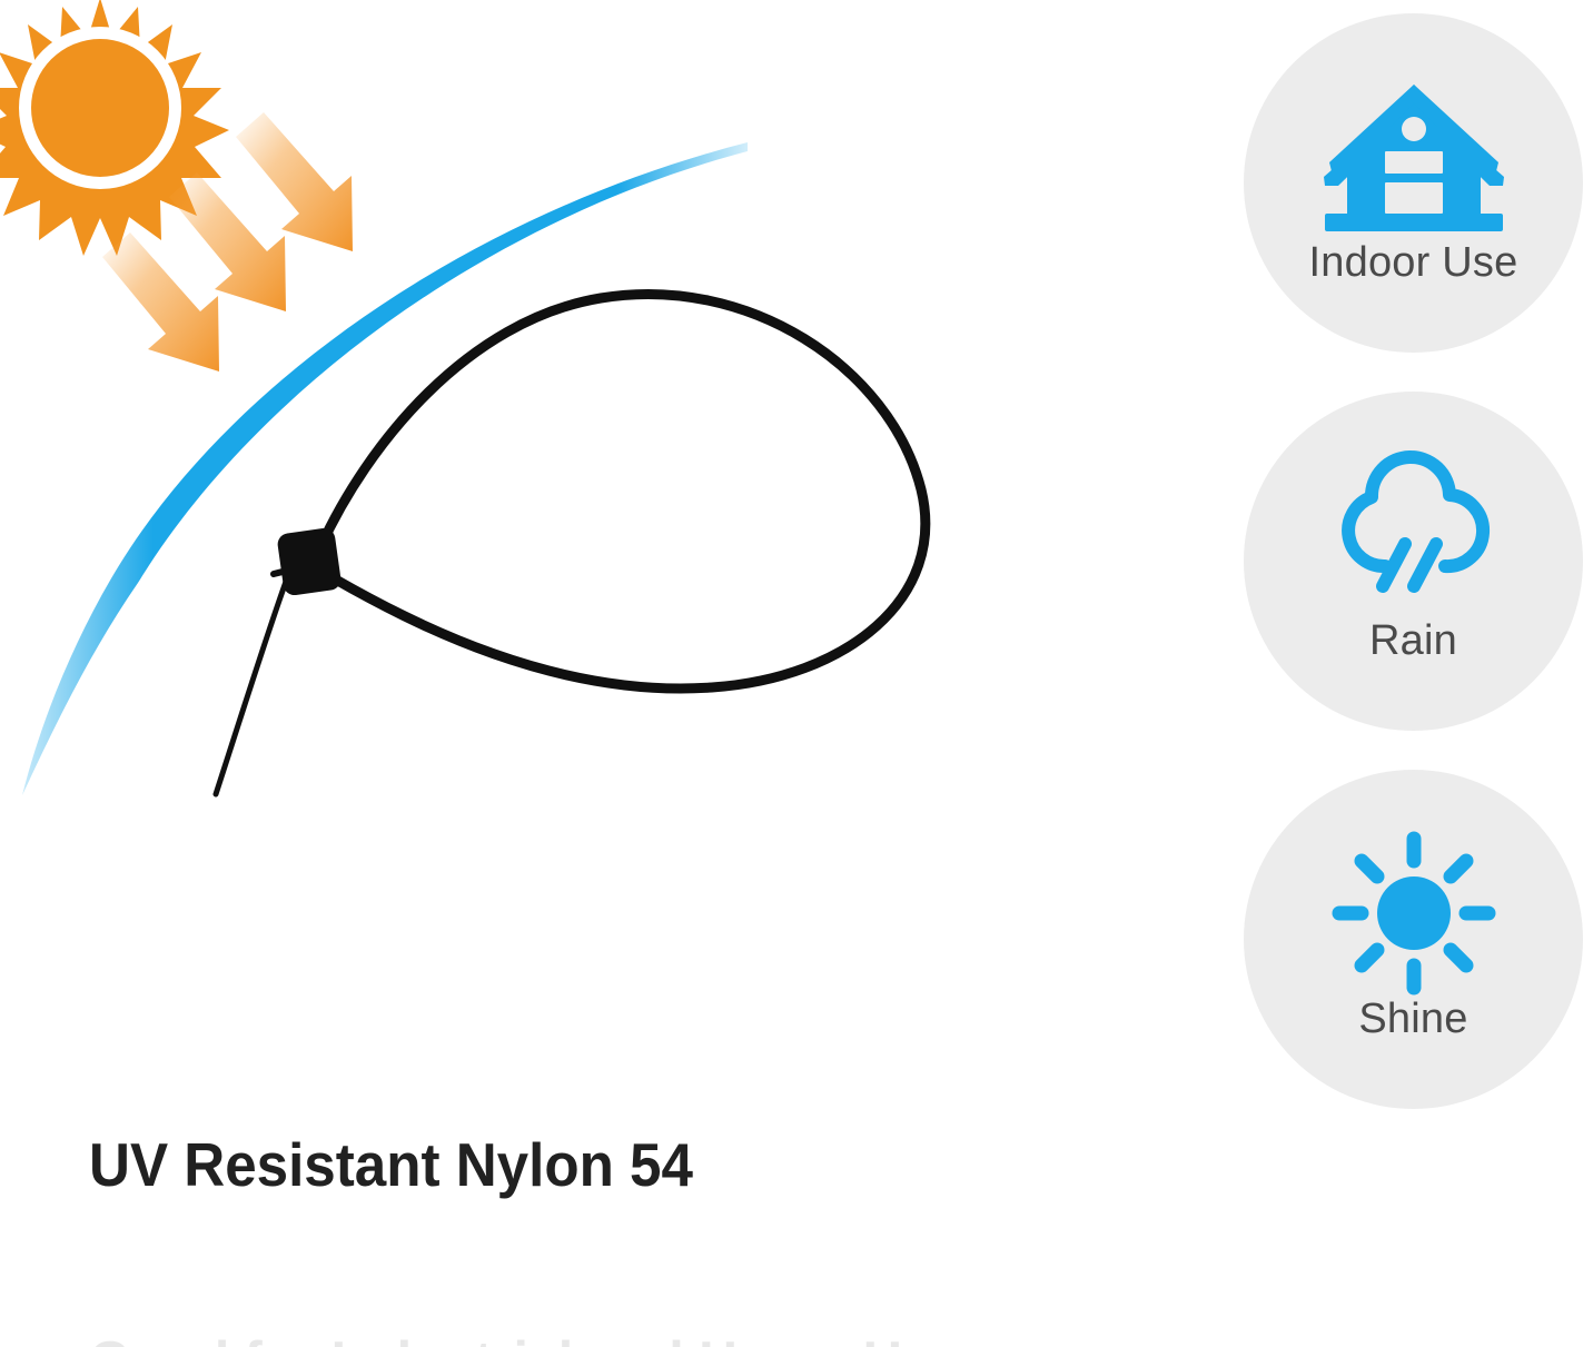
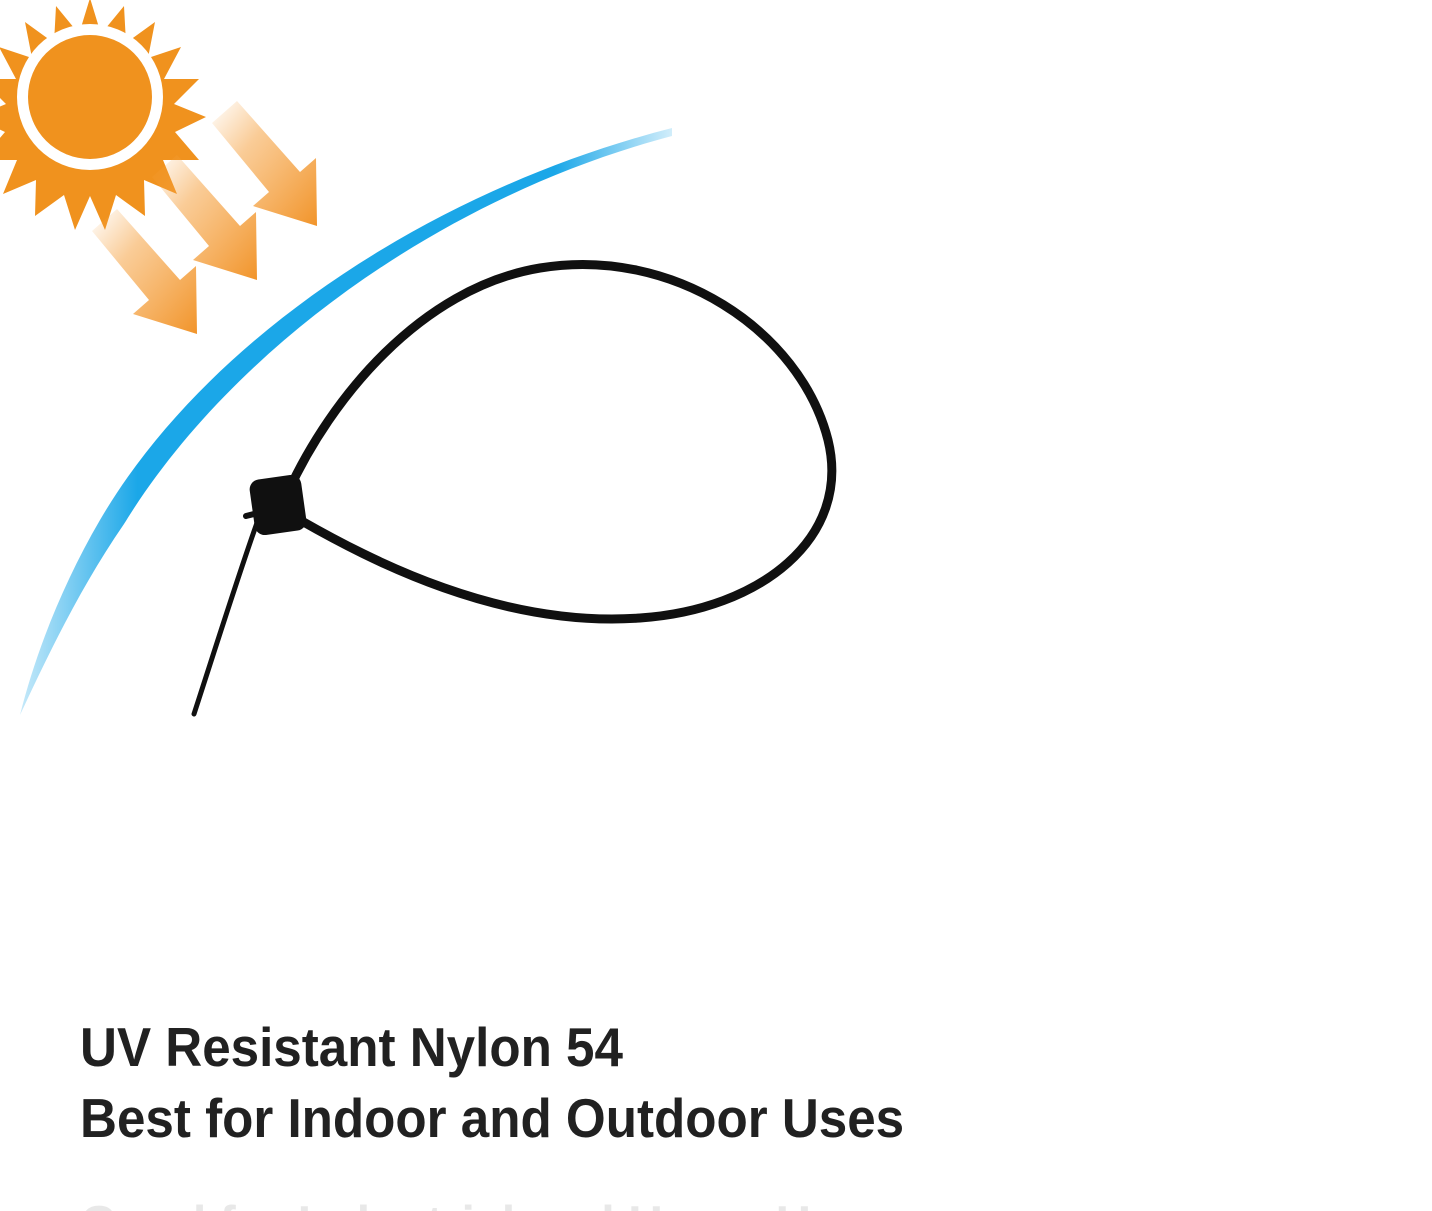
- Indoor Use
- Rain
- Shine
  UV Resistant Nylon 54
+ Best for Indoor and Outdoor Uses
